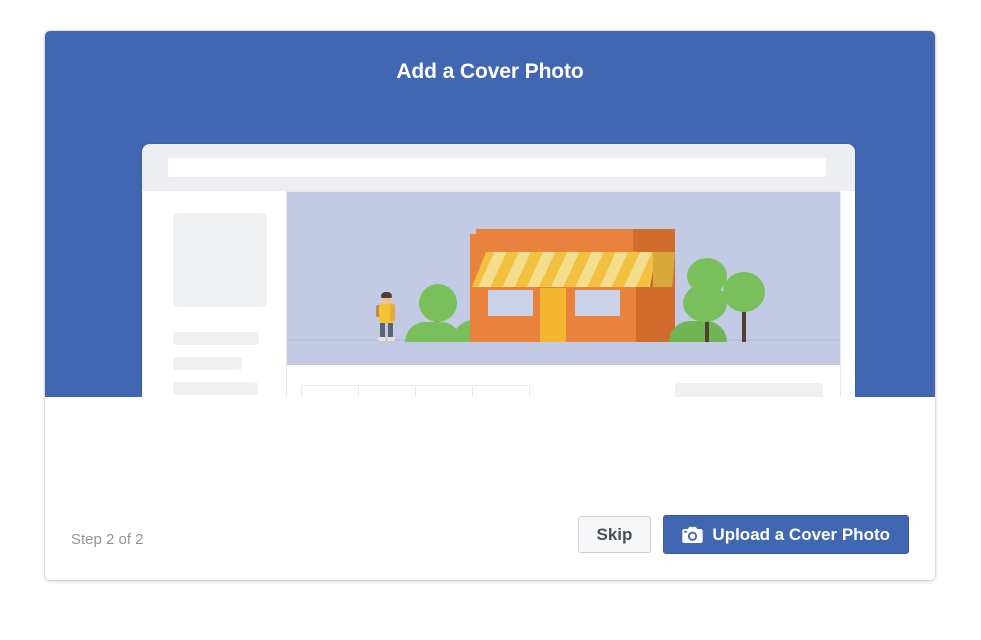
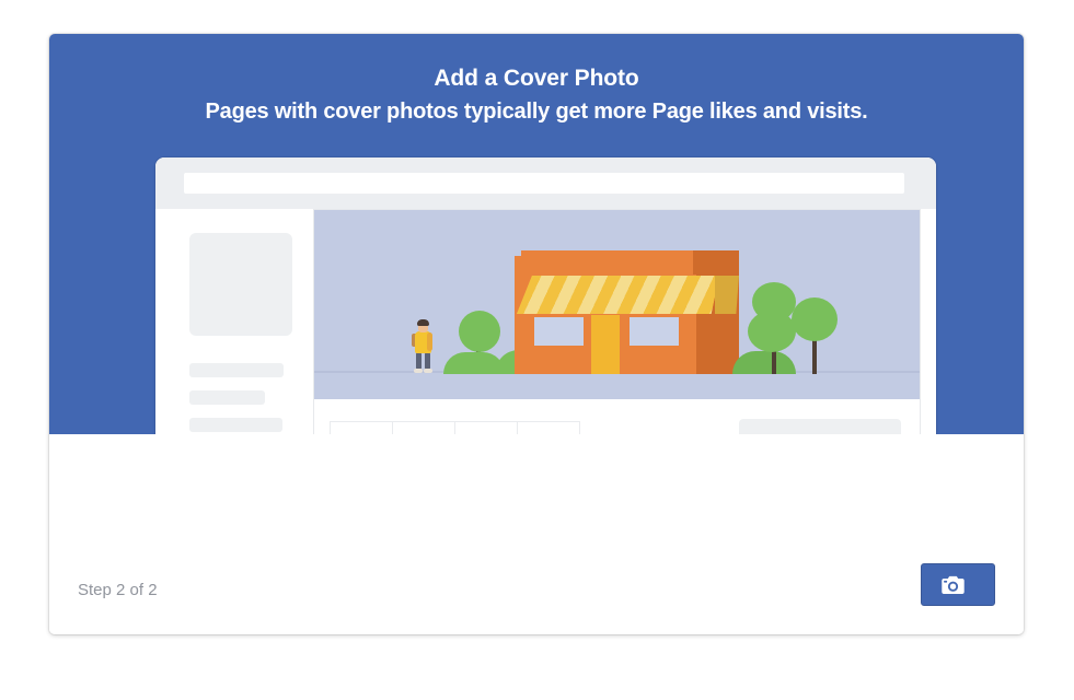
  Add a Cover Photo
+ Pages with cover photos typically get more Page likes and visits.
  Step 2 of 2
- Skip
- Upload a Cover Photo
